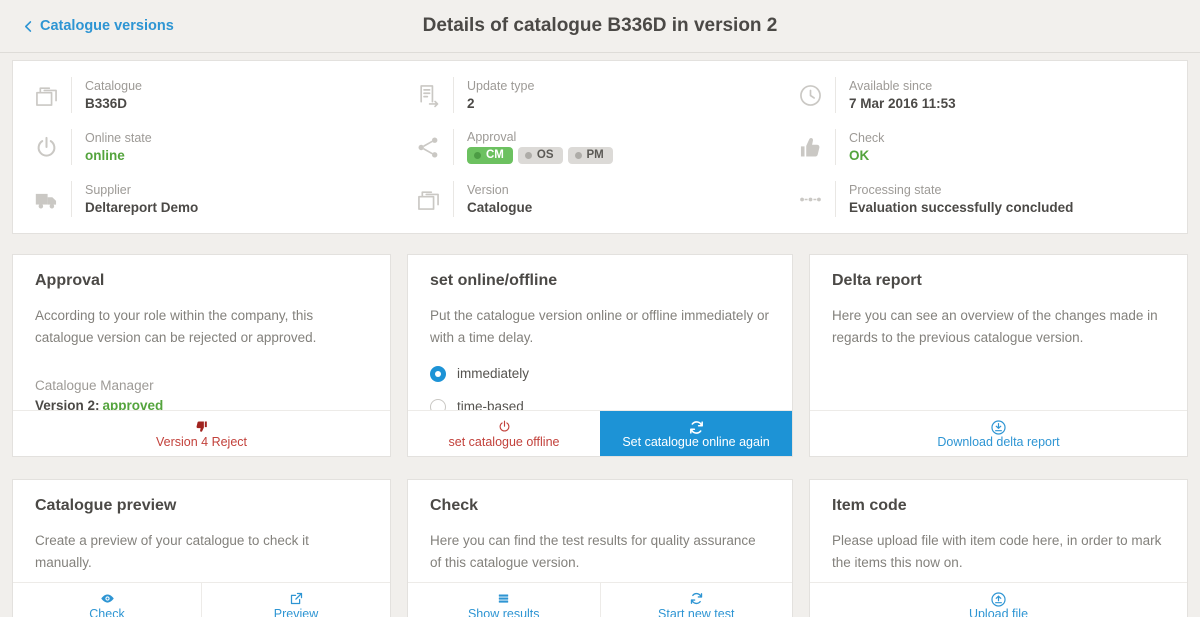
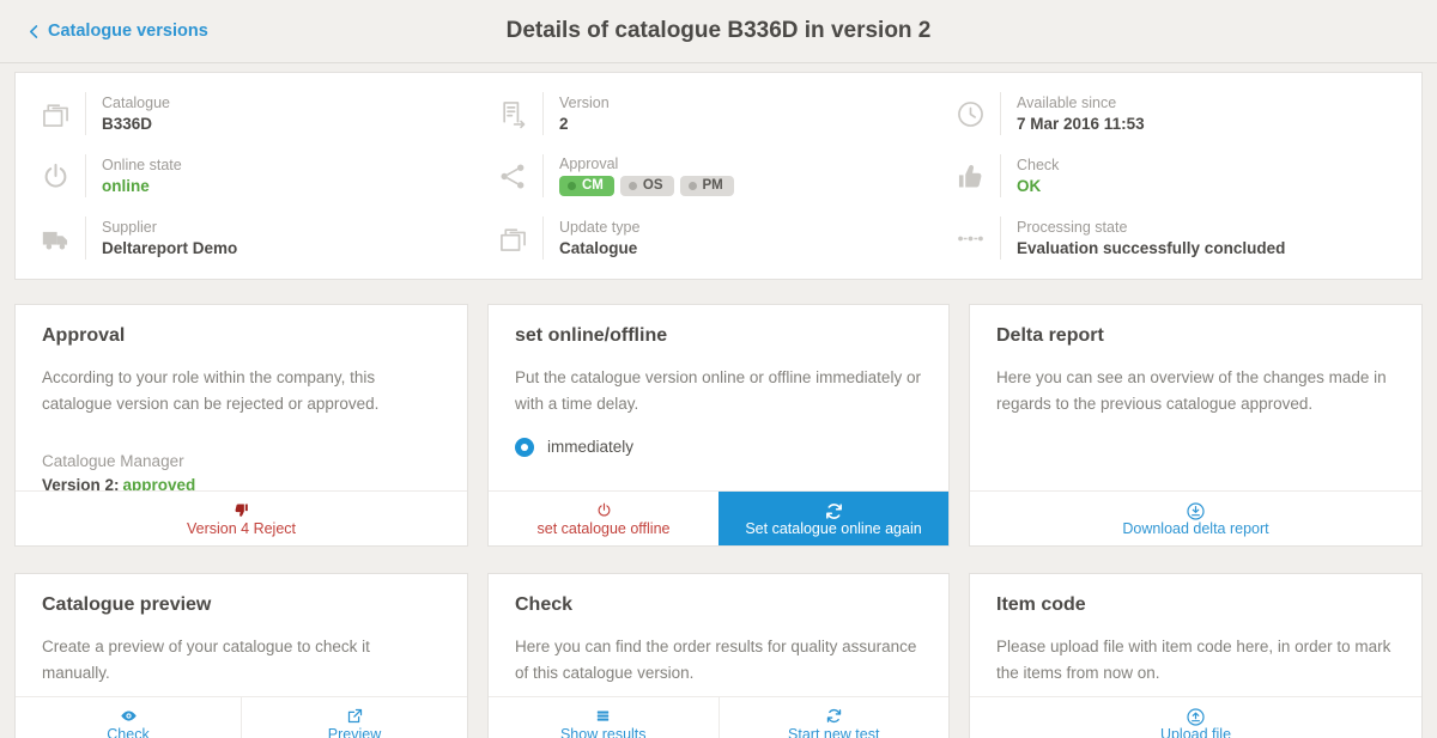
  Catalogue versions
  Details of catalogue B336D in version 2
  Catalogue
  B336D
- Update type
+ Version
  2
  Available since
  7 Mar 2016 11:53
  Online state
  online
  Approval
  CM
  OS
  PM
  Check
  OK
  Supplier
  Deltareport Demo
- Version
+ Update type
  Catalogue
  Processing state
  Evaluation successfully concluded
  Approval
  According to your role within the company, this catalogue version can be rejected or approved.
  Catalogue Manager
  Version 2: approved
  Version 4 Reject
  set online/offline
  Put the catalogue version online or offline immediately or with a time delay.
  immediately
- time-based
  set catalogue offline
  Set catalogue online again
  Delta report
- Here you can see an overview of the changes made in regards to the previous catalogue version.
+ Here you can see an overview of the changes made in regards to the previous catalogue approved.
  Download delta report
  Catalogue preview
  Create a preview of your catalogue to check it manually.
  Check
  Preview
  Check
- Here you can find the test results for quality assurance of this catalogue version.
+ Here you can find the order results for quality assurance of this catalogue version.
  Show results
  Start new test
  Item code
- Please upload file with item code here, in order to mark the items this now on.
+ Please upload file with item code here, in order to mark the items from now on.
  Upload file
